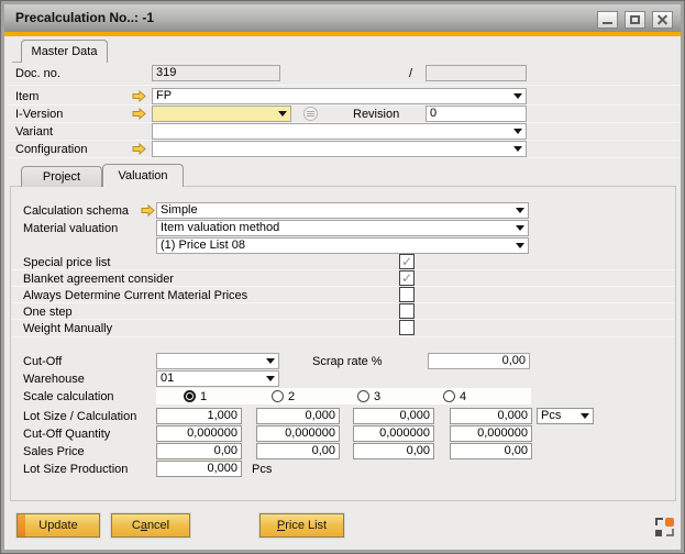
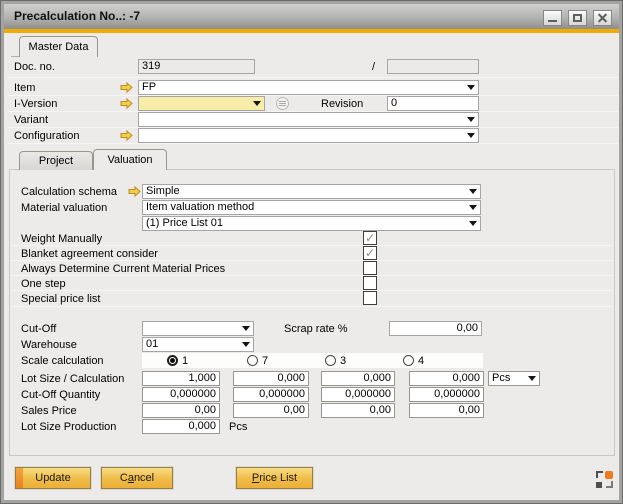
- Precalculation No..: -1
+ Precalculation No..: -7
  Master Data
  Doc. no.
  319
  /
  Item
  FP
  I-Version
  Revision
  0
  Variant
  Configuration
  Project
  Valuation
  Calculation schema
  Simple
  Material valuation
  Item valuation method
- (1) Price List 08
+ (1) Price List 01
- Special price list
+ Weight Manually
  Blanket agreement consider
  Always Determine Current Material Prices
  One step
- Weight Manually
+ Special price list
  Cut-Off
  Scrap rate %
  0,00
  Warehouse
  01
  Scale calculation
  1
- 2
+ 7
  3
  4
  Lot Size / Calculation
  1,000
  0,000
  0,000
  0,000
  Pcs
  Cut-Off Quantity
  0,000000
  0,000000
  0,000000
  0,000000
  Sales Price
  0,00
  0,00
  0,00
  0,00
  Lot Size Production
  0,000
  Pcs
  Update
  Cancel
  Price List
